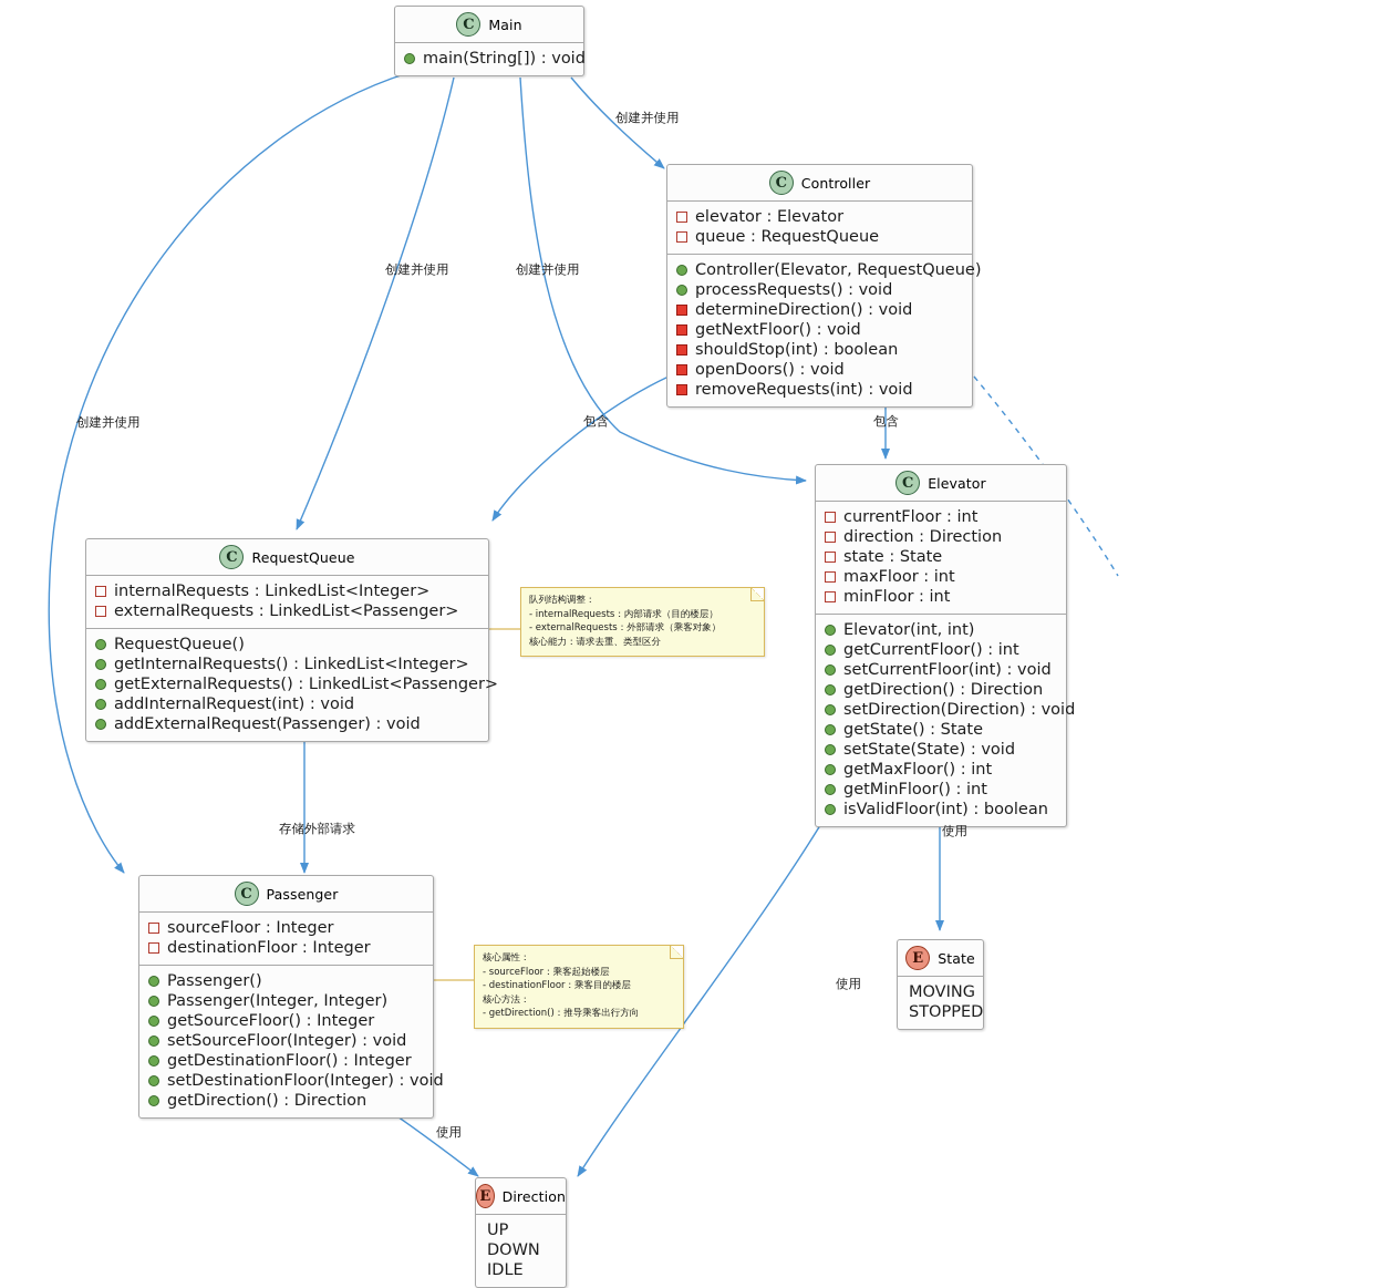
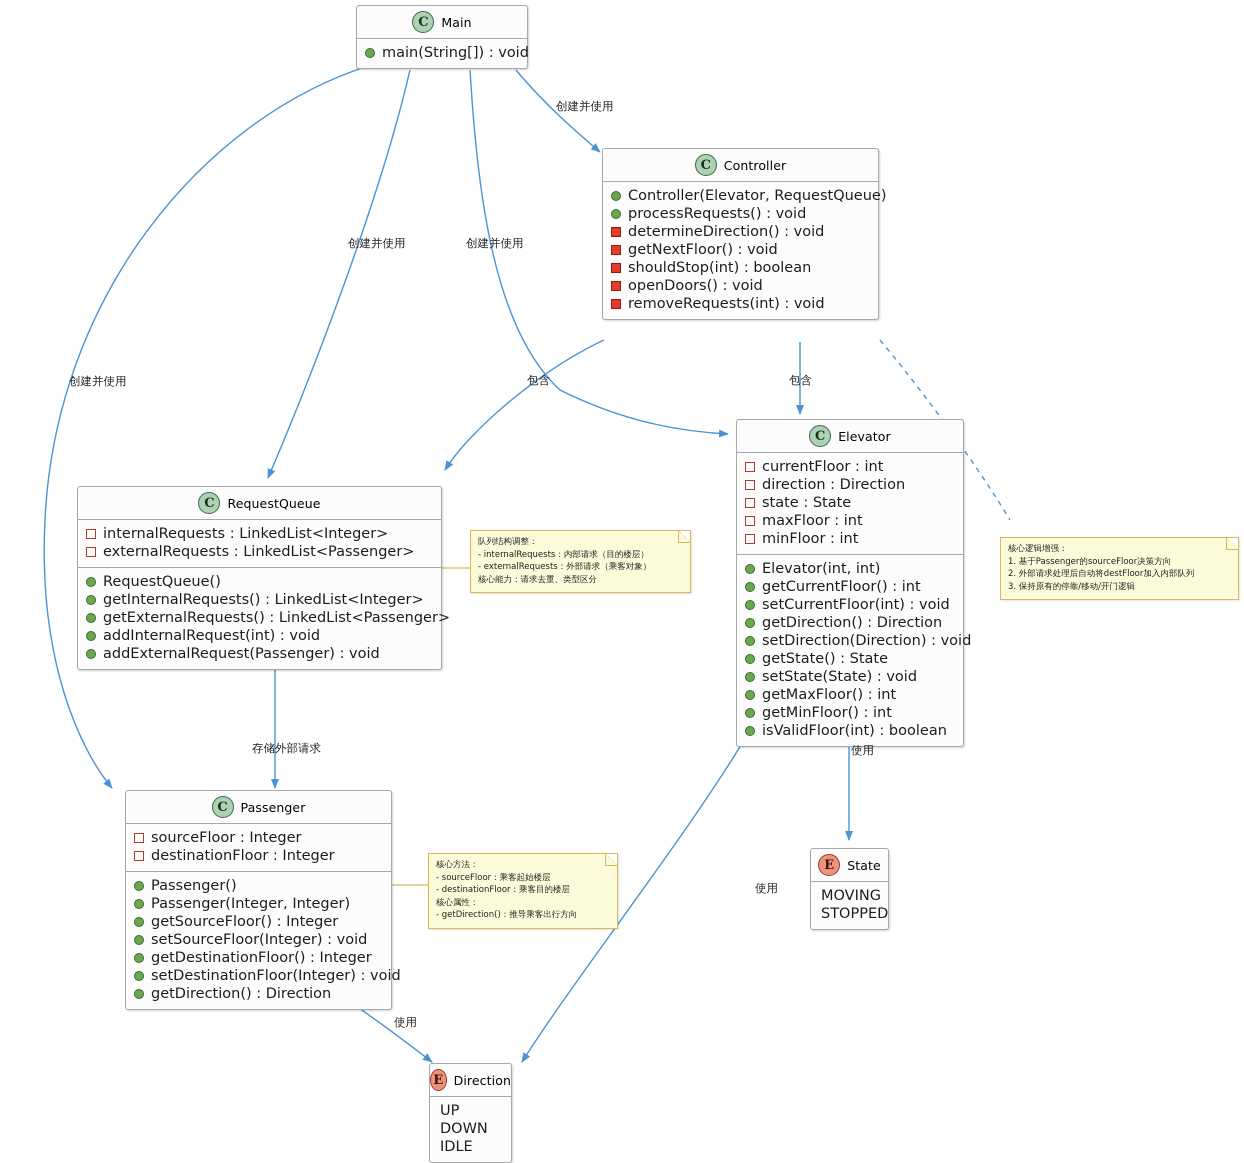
  C
  Main
  main(String[]) : void
  C
  Controller
- elevator : Elevator
- queue : RequestQueue
  Controller(Elevator, RequestQueue)
  processRequests() : void
  determineDirection() : void
  getNextFloor() : void
  shouldStop(int) : boolean
  openDoors() : void
  removeRequests(int) : void
  C
  Elevator
  currentFloor : int
  direction : Direction
  state : State
  maxFloor : int
  minFloor : int
  Elevator(int, int)
  getCurrentFloor() : int
  setCurrentFloor(int) : void
  getDirection() : Direction
  setDirection(Direction) : void
  getState() : State
  setState(State) : void
  getMaxFloor() : int
  getMinFloor() : int
  isValidFloor(int) : boolean
  C
  RequestQueue
  internalRequests : LinkedList<Integer>
  externalRequests : LinkedList<Passenger>
  RequestQueue()
  getInternalRequests() : LinkedList<Integer>
  getExternalRequests() : LinkedList<Passenger>
  addInternalRequest(int) : void
  addExternalRequest(Passenger) : void
  C
  Passenger
  sourceFloor : Integer
  destinationFloor : Integer
  Passenger()
  Passenger(Integer, Integer)
  getSourceFloor() : Integer
  setSourceFloor(Integer) : void
  getDestinationFloor() : Integer
  setDestinationFloor(Integer) : void
  getDirection() : Direction
  E
  State
  MOVING
  STOPPED
  E
  Direction
  UP
  DOWN
  IDLE
  队列结构调整：
  - internalRequests：内部请求（目的楼层）
  - externalRequests：外部请求（乘客对象）
  核心能力：请求去重、类型区分
+ 核心逻辑增强：
+ 1. 基于Passenger的sourceFloor决策方向
+ 2. 外部请求处理后自动将destFloor加入内部队列
+ 3. 保持原有的停靠/移动/开门逻辑
- 核心属性：
+ 核心方法：
  - sourceFloor：乘客起始楼层
  - destinationFloor：乘客目的楼层
- 核心方法：
+ 核心属性：
  - getDirection()：推导乘客出行方向
  创建并使用
  创建并使用
  创建并使用
  创建并使用
  包含
  包含
  存储外部请求
  使用
  使用
  使用
